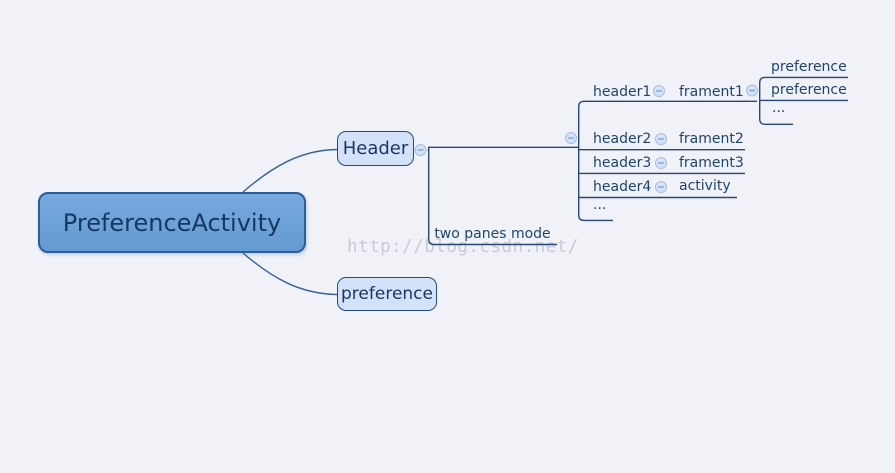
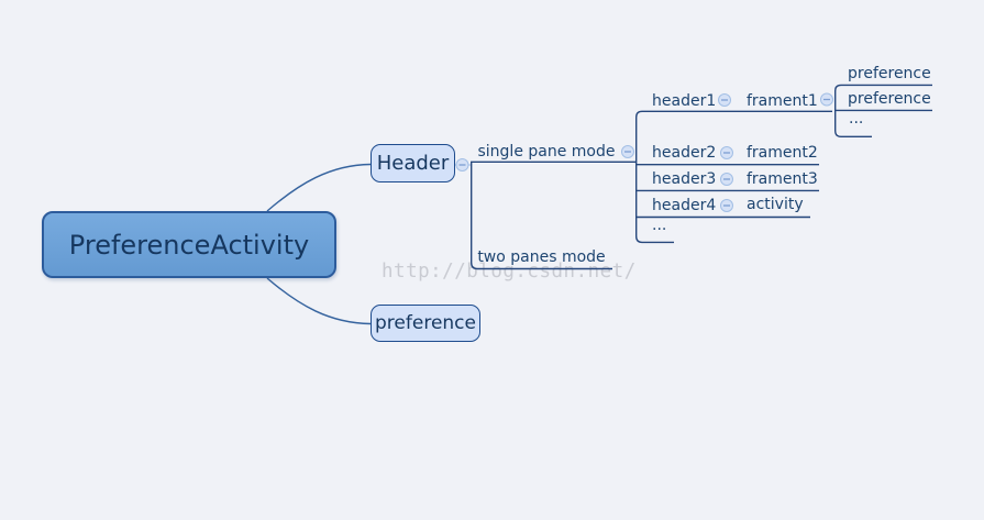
  http://blog.csdn.net/
  PreferenceActivity
  Header
  preference
+ single pane mode
  two panes mode
  header1
  frament1
  header2
  frament2
  header3
  frament3
  header4
  activity
  ...
  preference
  preference
  ...
